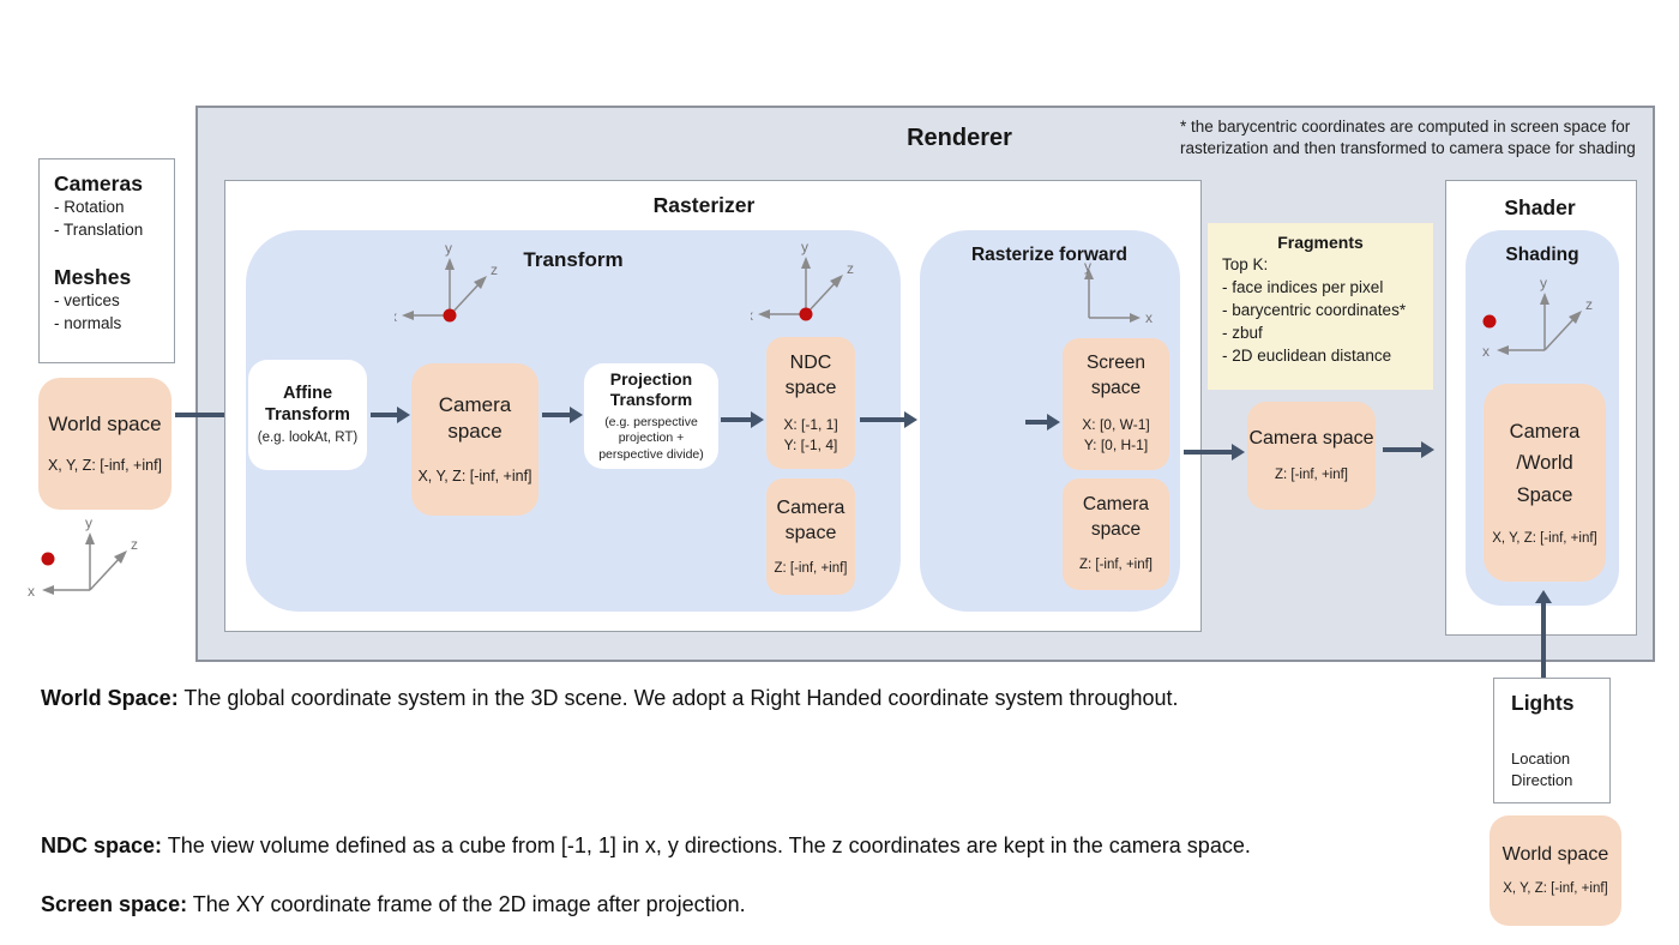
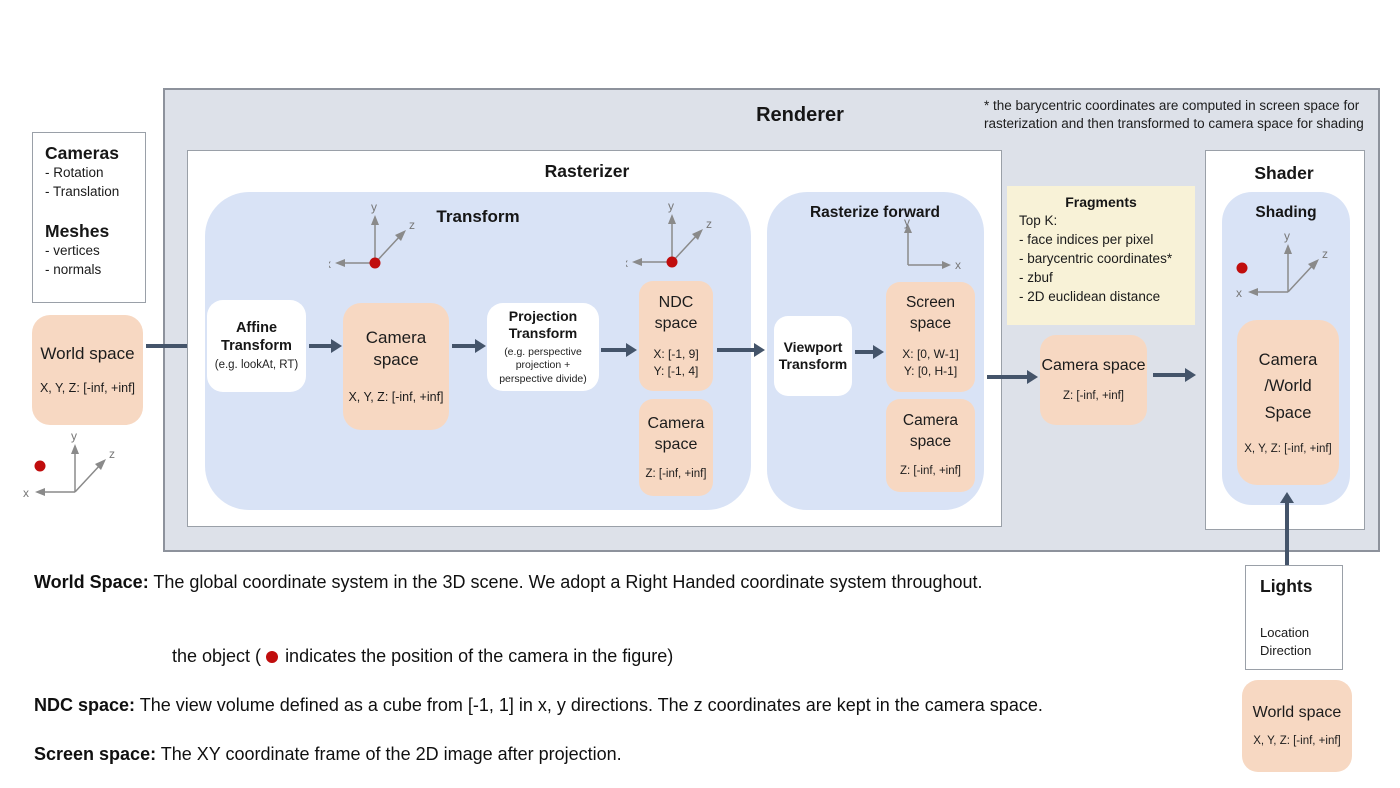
  Renderer
  * the barycentric coordinates are computed in screen space for
  rasterization and then transformed to camera space for shading
  Cameras
  - Rotation
  - Translation
  Meshes
  - vertices
  - normals
  World space
  X, Y, Z: [-inf, +inf]
  y
  z
  x
  Rasterizer
  Transform
  y
  z
  Affine Transform
  (e.g. lookAt, RT)
  Camera space
  X, Y, Z: [-inf, +inf]
  Projection Transform
  (e.g. perspective projection + perspective divide)
  y
  z
  NDC space
- X: [-1, 1]
+ X: [-1, 9]
  Y: [-1, 4]
  Camera space
  Z: [-inf, +inf]
  Rasterize forward
  y
  x
+ Viewport Transform
  Screen space
  X: [0, W-1]
  Y: [0, H-1]
  Camera space
  Z: [-inf, +inf]
  Fragments
  Top K:
  - face indices per pixel
  - barycentric coordinates*
  - zbuf
  - 2D euclidean distance
  Camera space
  Z: [-inf, +inf]
  Shader
  Shading
  y
  z
  x
  Camera /World Space
  X, Y, Z: [-inf, +inf]
  Lights
  Location
  Direction
  World space
  X, Y, Z: [-inf, +inf]
  World Space: The global coordinate system in the 3D scene. We adopt a Right Handed coordinate system throughout.
+ the object ( indicates the position of the camera in the figure)
  NDC space: The view volume defined as a cube from [-1, 1] in x, y directions. The z coordinates are kept in the camera space.
  Screen space: The XY coordinate frame of the 2D image after projection.
